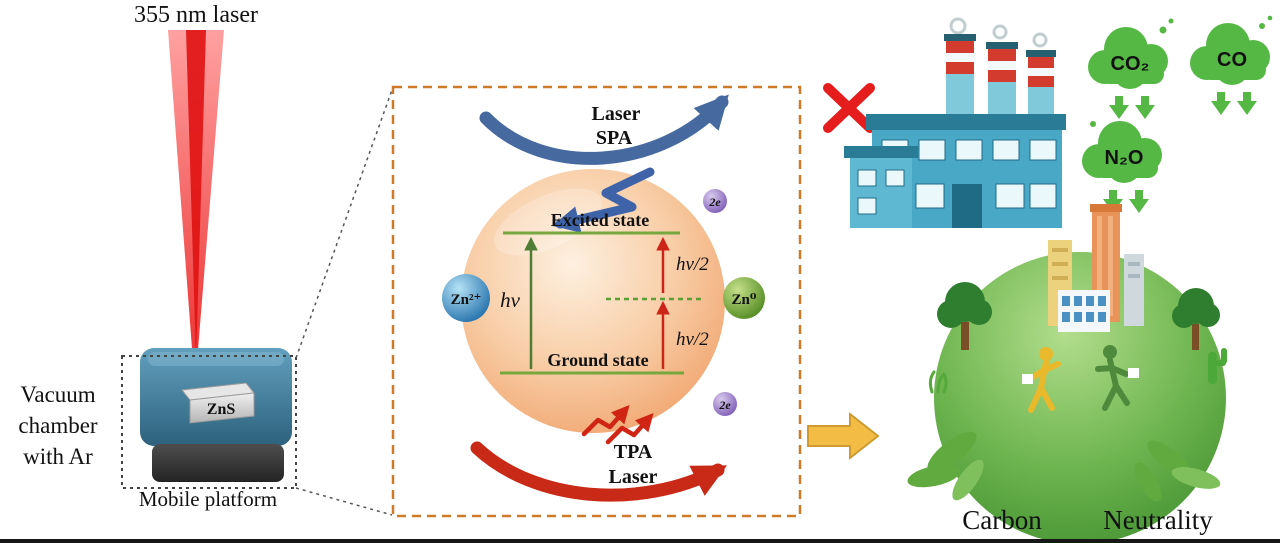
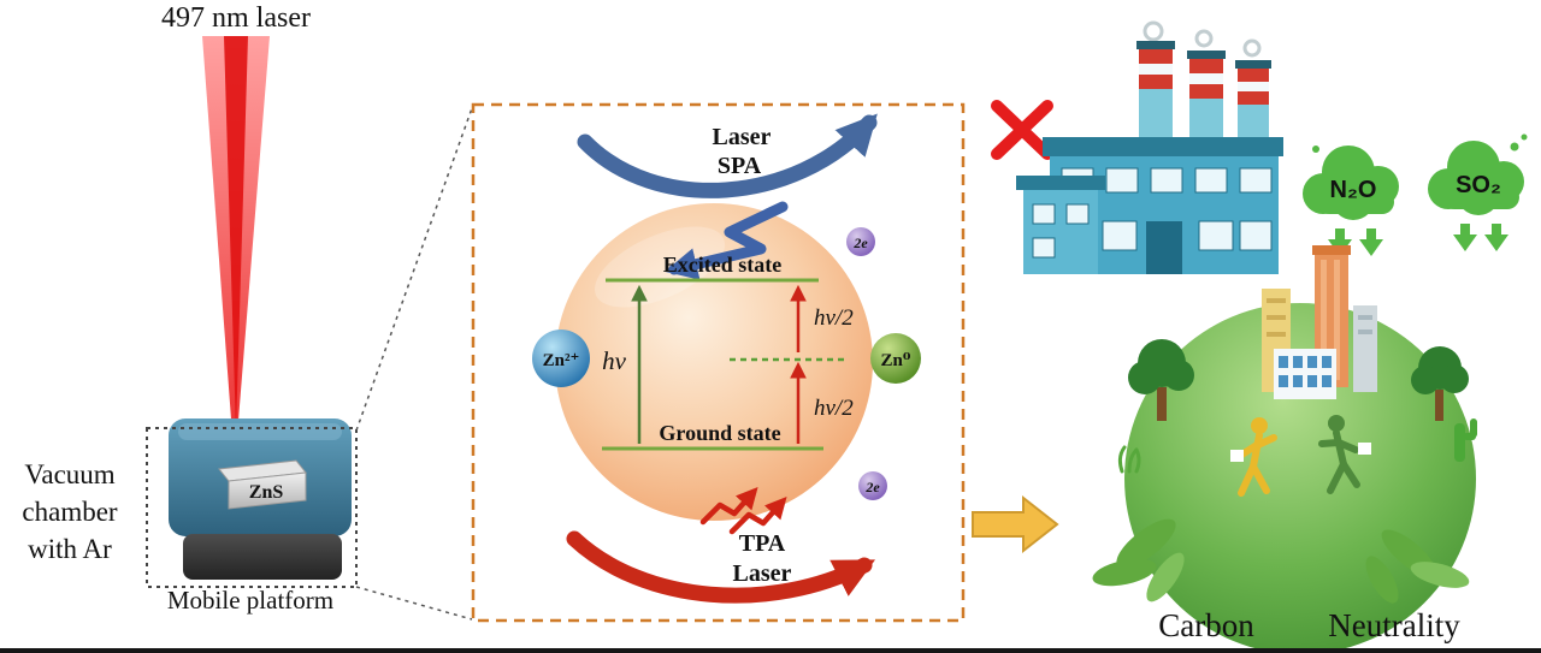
- 355 nm laser
+ 497 nm laser
  ZnS
  Vacuum
  chamber
  with Ar
  Mobile platform
  Laser
  SPA
  Excited state
  Ground state
  hν
  hν/2
  hν/2
  Zn²⁺
  Zn⁰
  2e
  2e
  TPA
  Laser
- CO₂
- CO
  N₂O
+ SO₂
  Carbon
  Neutrality
